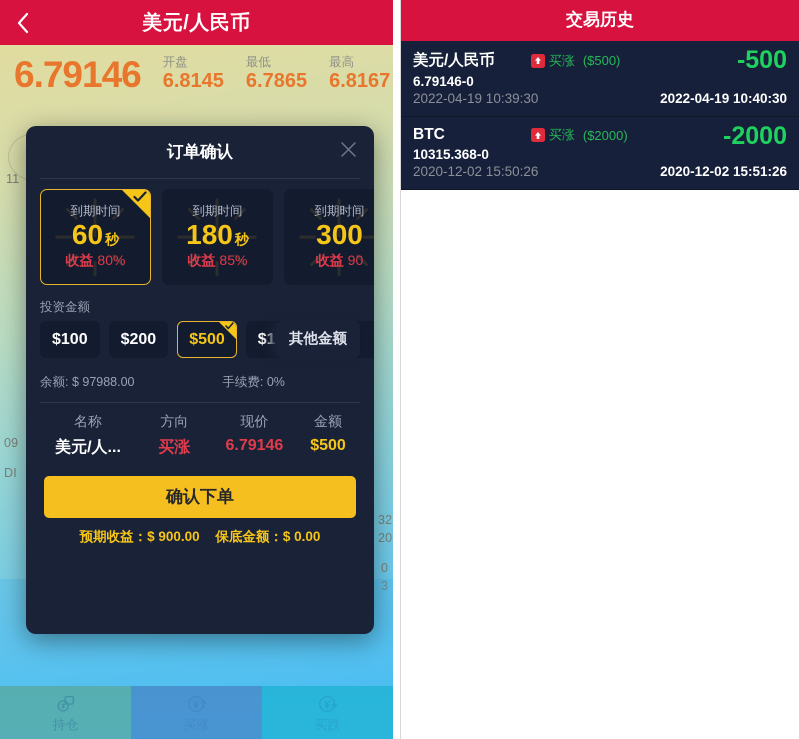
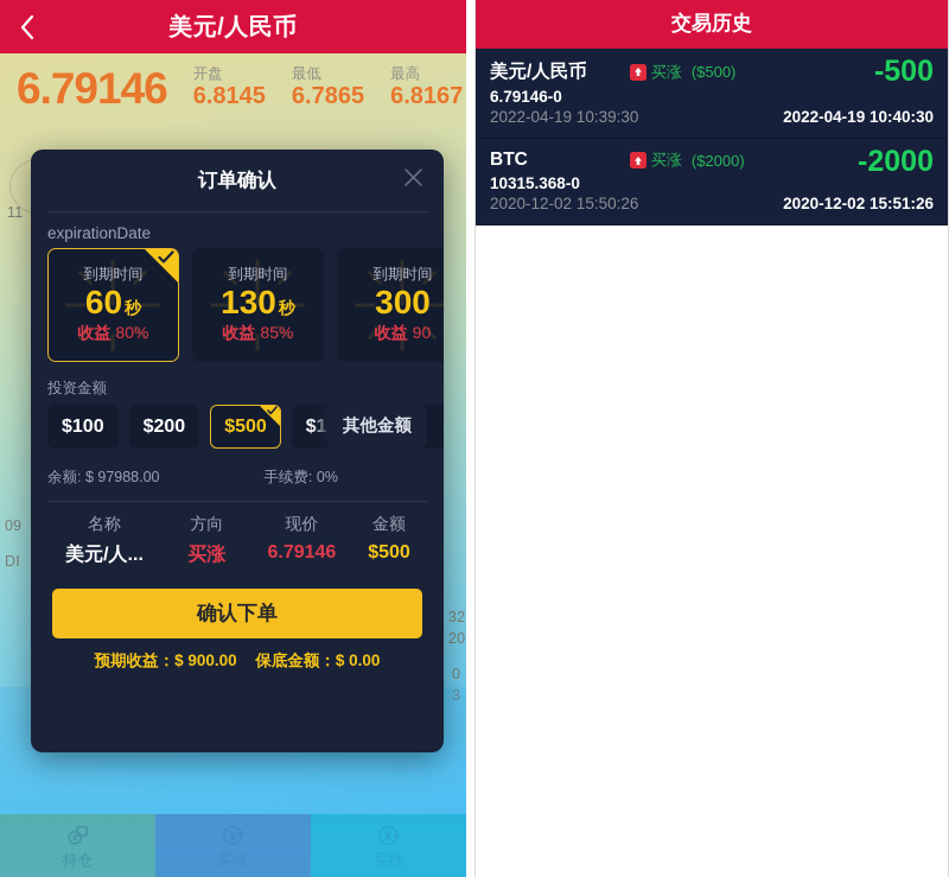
  美元/人民币
  11
  09
  DI
  32
  20
  0
  6.79146
  开盘
  6.8145
  最低
  6.7865
  最高
  6.8167
  订单确认
+ expirationDate
  到期时间
  60
  秒
  收益 80%
  到期时间
- 180
+ 130
  秒
  收益 85%
  到期时间
  300
  收益 90
  投资金额
  $100
  $200
  $500
  其他金额
  余额: $ 97988.00
  手续费: 0%
  名称
  方向
  现价
  金额
  美元/人...
  买涨
  6.79146
  $500
  确认下单
  预期收益：$ 900.00 保底金额：$ 0.00
  交易历史
  美元/人民币
  买涨
  ($500)
  -500
  6.79146-0
  2022-04-19 10:39:30
  2022-04-19 10:40:30
  BTC
  买涨
  ($2000)
  -2000
  10315.368-0
  2020-12-02 15:50:26
  2020-12-02 15:51:26
